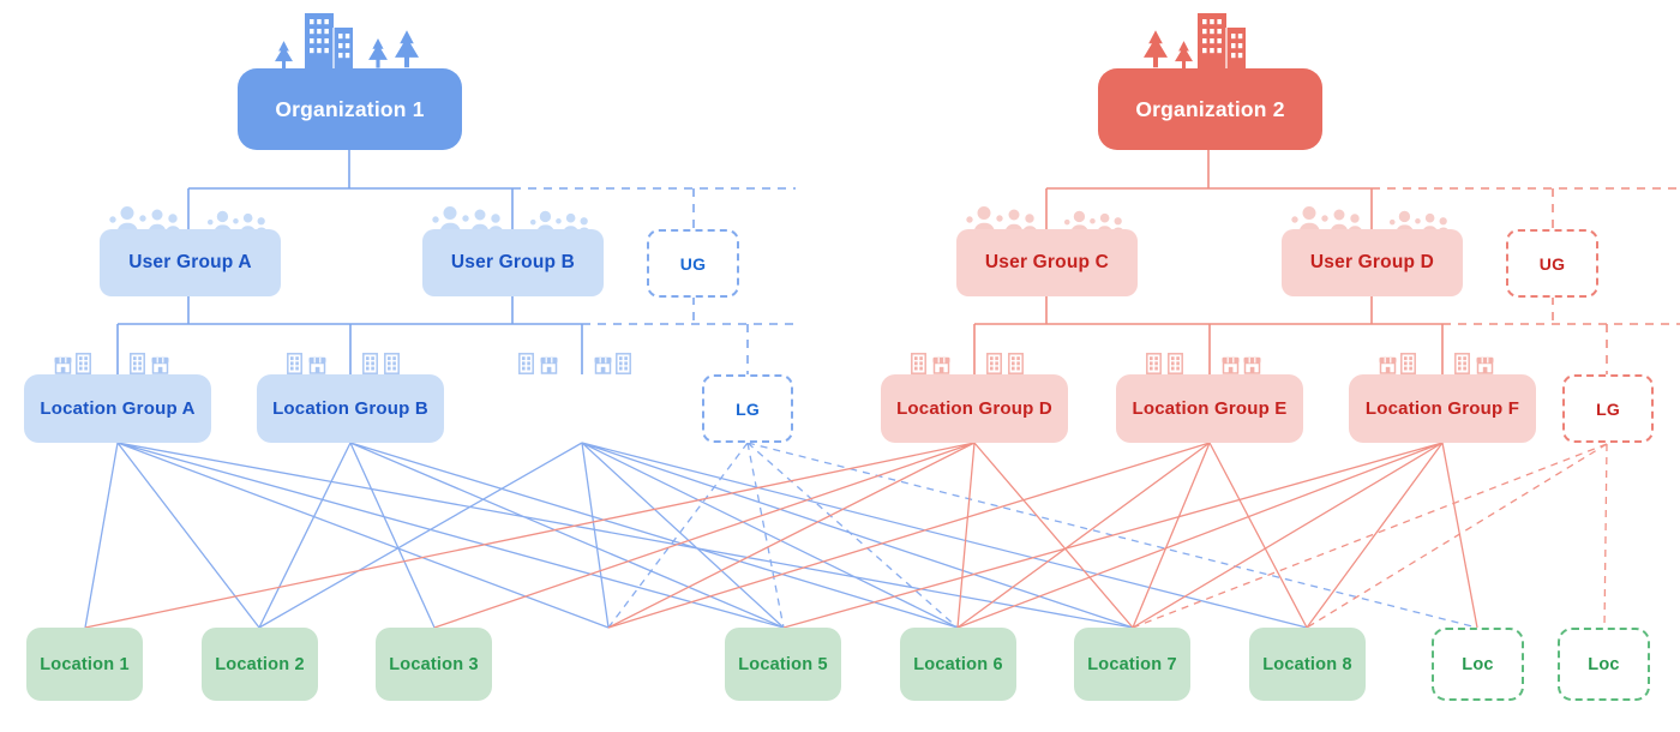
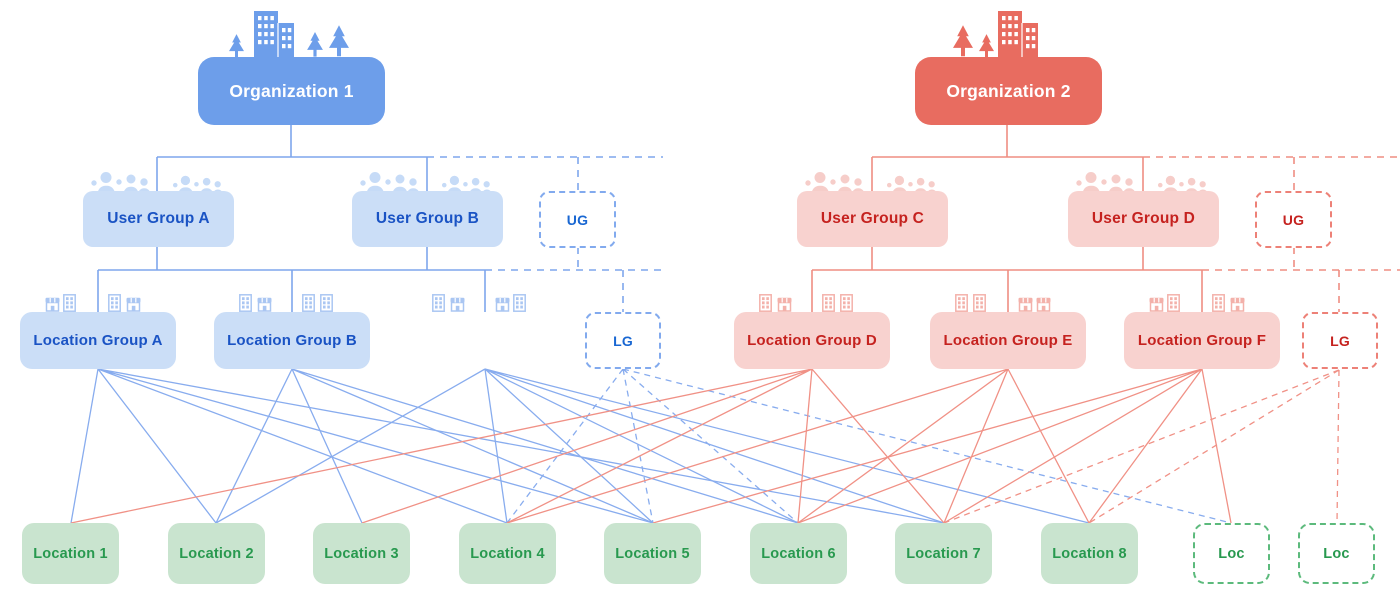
  Organization 1
  Organization 2
  User Group A
  User Group B
  UG
  User Group C
  User Group D
  UG
  Location Group A
  Location Group B
  LG
  Location Group D
  Location Group E
  Location Group F
  LG
  Location 1
  Location 2
  Location 3
+ Location 4
  Location 5
  Location 6
  Location 7
  Location 8
  Loc
  Loc
